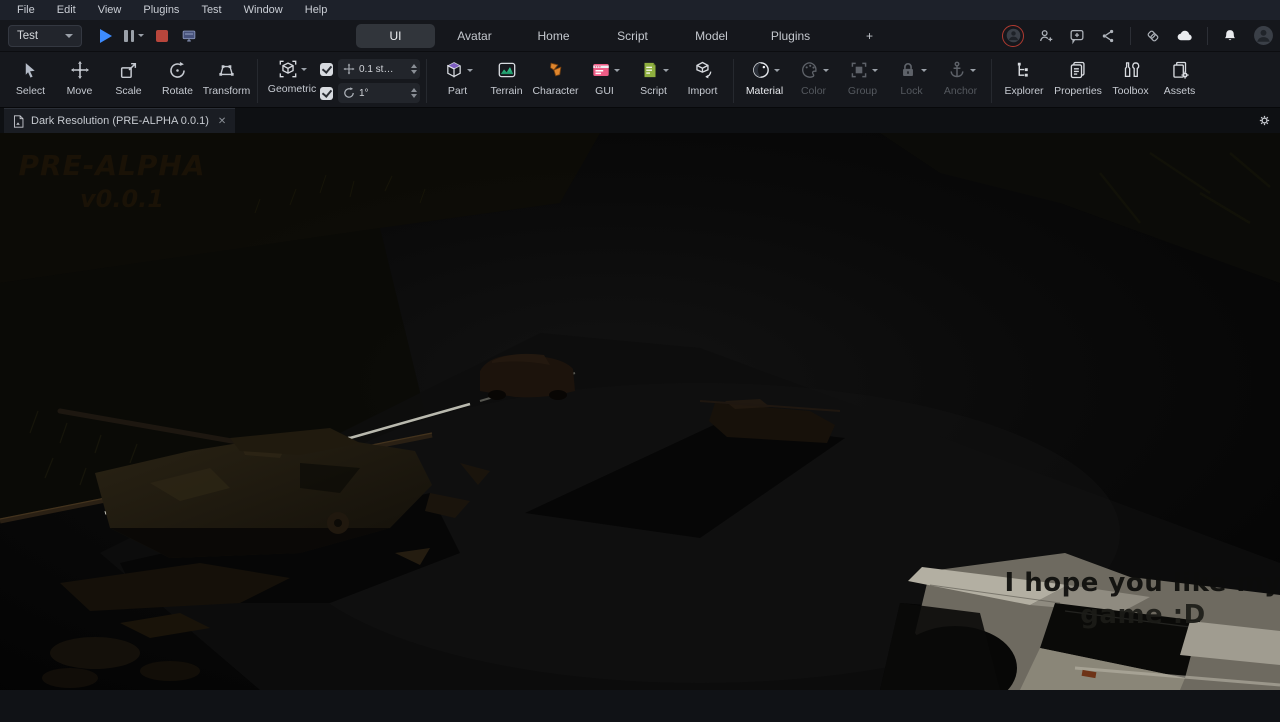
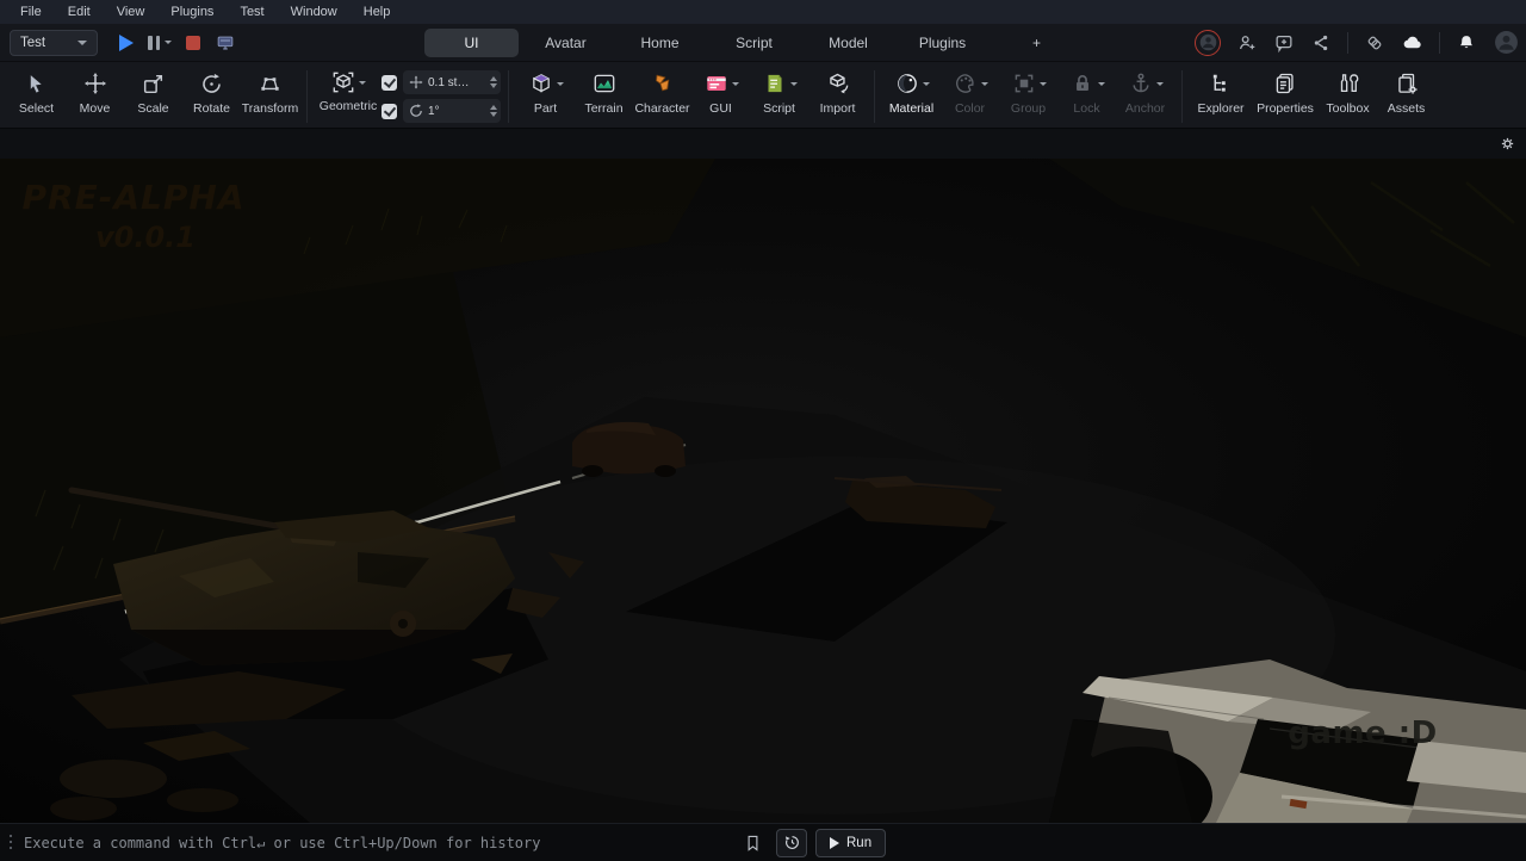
  File
  Edit
  View
  Plugins
  Test
  Window
  Help
  Test
  UI
  Avatar
  Home
  Script
  Model
  Plugins
  +
  Select
  Move
  Scale
  Rotate
  Transform
  Geometric
  0.1 st…
  1°
  Part
  Terrain
  Character
  GUI
  Script
  Import
  Material
  Color
  Group
  Lock
  Anchor
  Explorer
  Properties
  Toolbox
  Assets
- Dark Resolution (PRE-ALPHA 0.0.1)
- ✕
- I hope you like my
  game :D
+ Execute a command with Ctrl↵ or use Ctrl+Up/Down for history
+ Run
